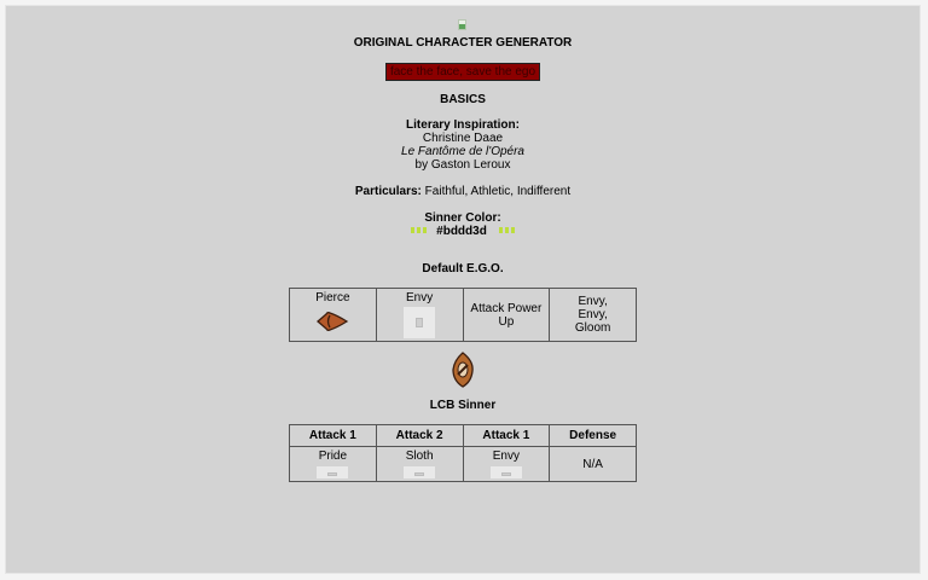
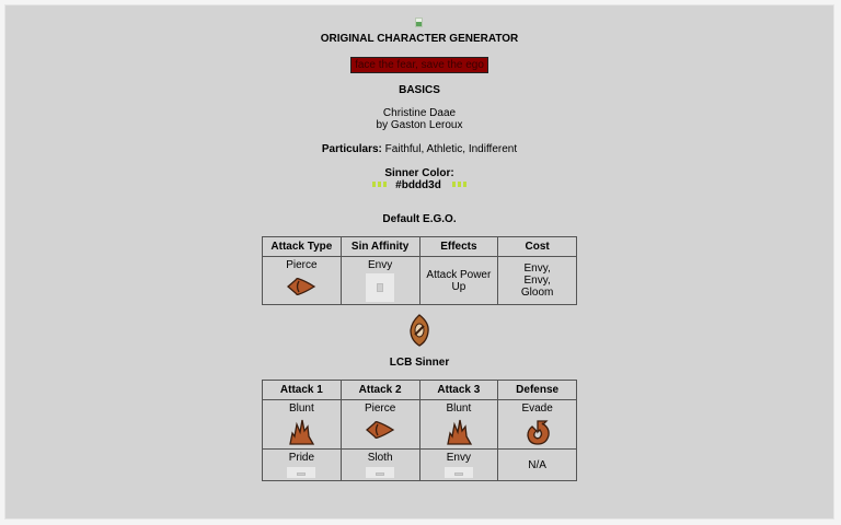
  ORIGINAL CHARACTER GENERATOR
- face the face, save the ego
+ face the fear, save the ego
  BASICS
- Literary Inspiration:
  Christine Daae
- Le Fantôme de l'Opéra
  by Gaston Leroux
  Particulars: Faithful, Athletic, Indifferent
  Sinner Color:
  #bddd3d
  Default E.G.O.
+ Attack Type	Sin Affinity	Effects	Cost
  Pierce	Envy	Attack Power Up	Envy, Envy, Gloom
  LCB Sinner
- Attack 1	Attack 2	Attack 1	Defense
+ Attack 1	Attack 2	Attack 3	Defense
+ Blunt	Pierce	Blunt	Evade
  Pride	Sloth	Envy	N/A
